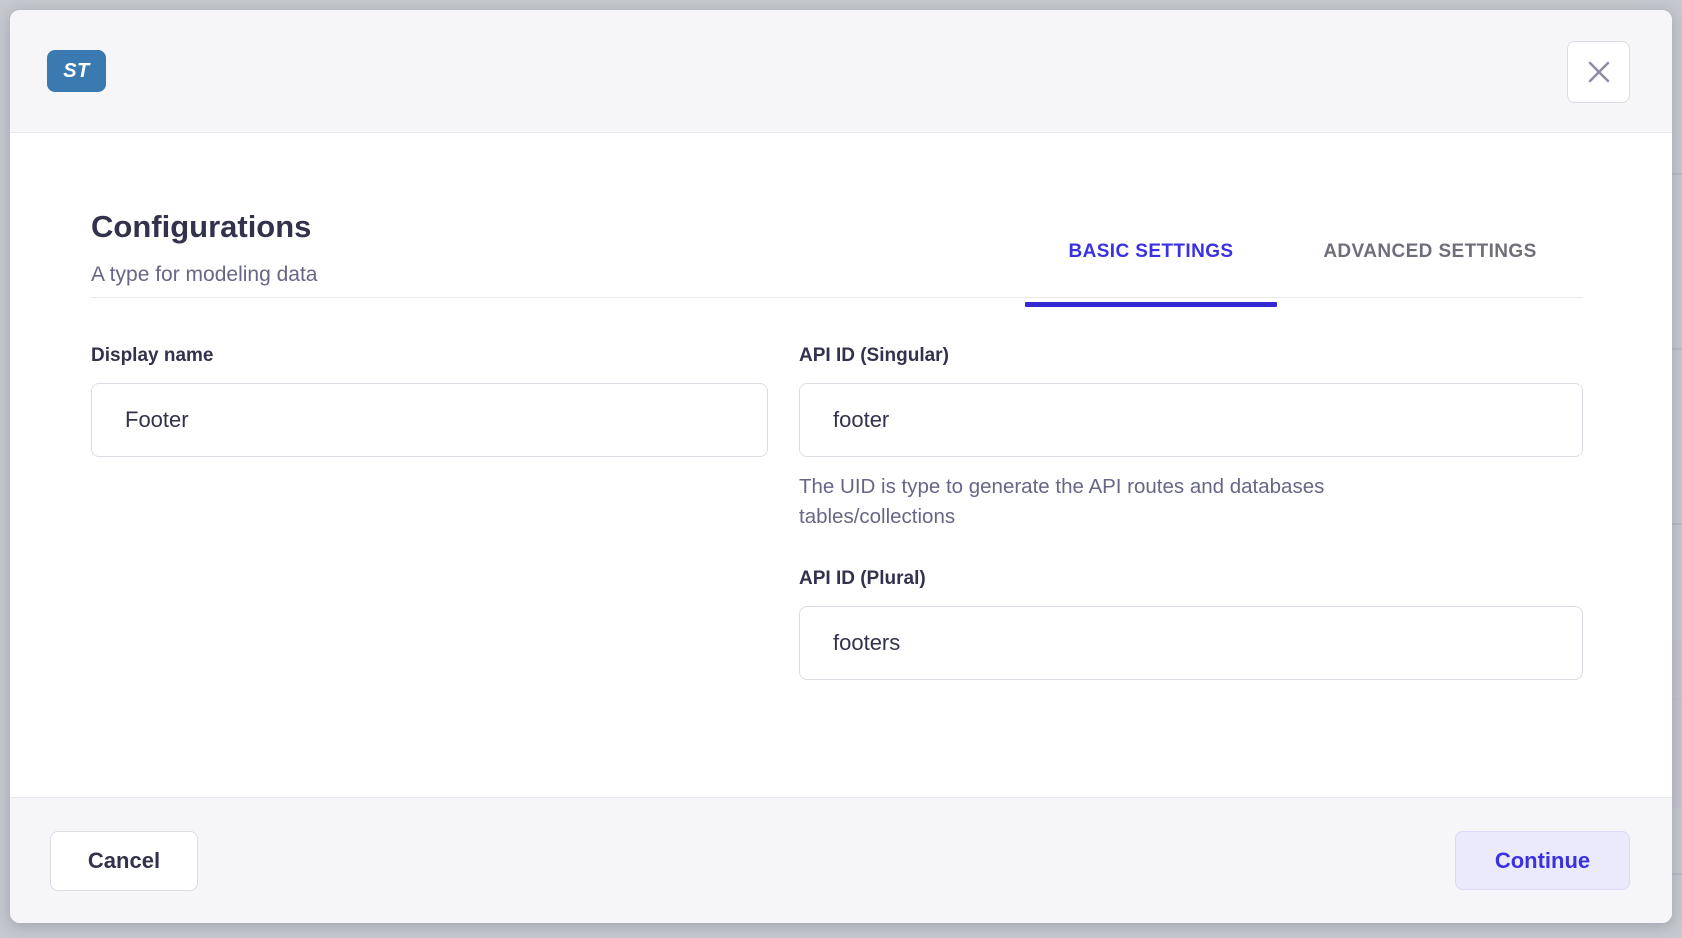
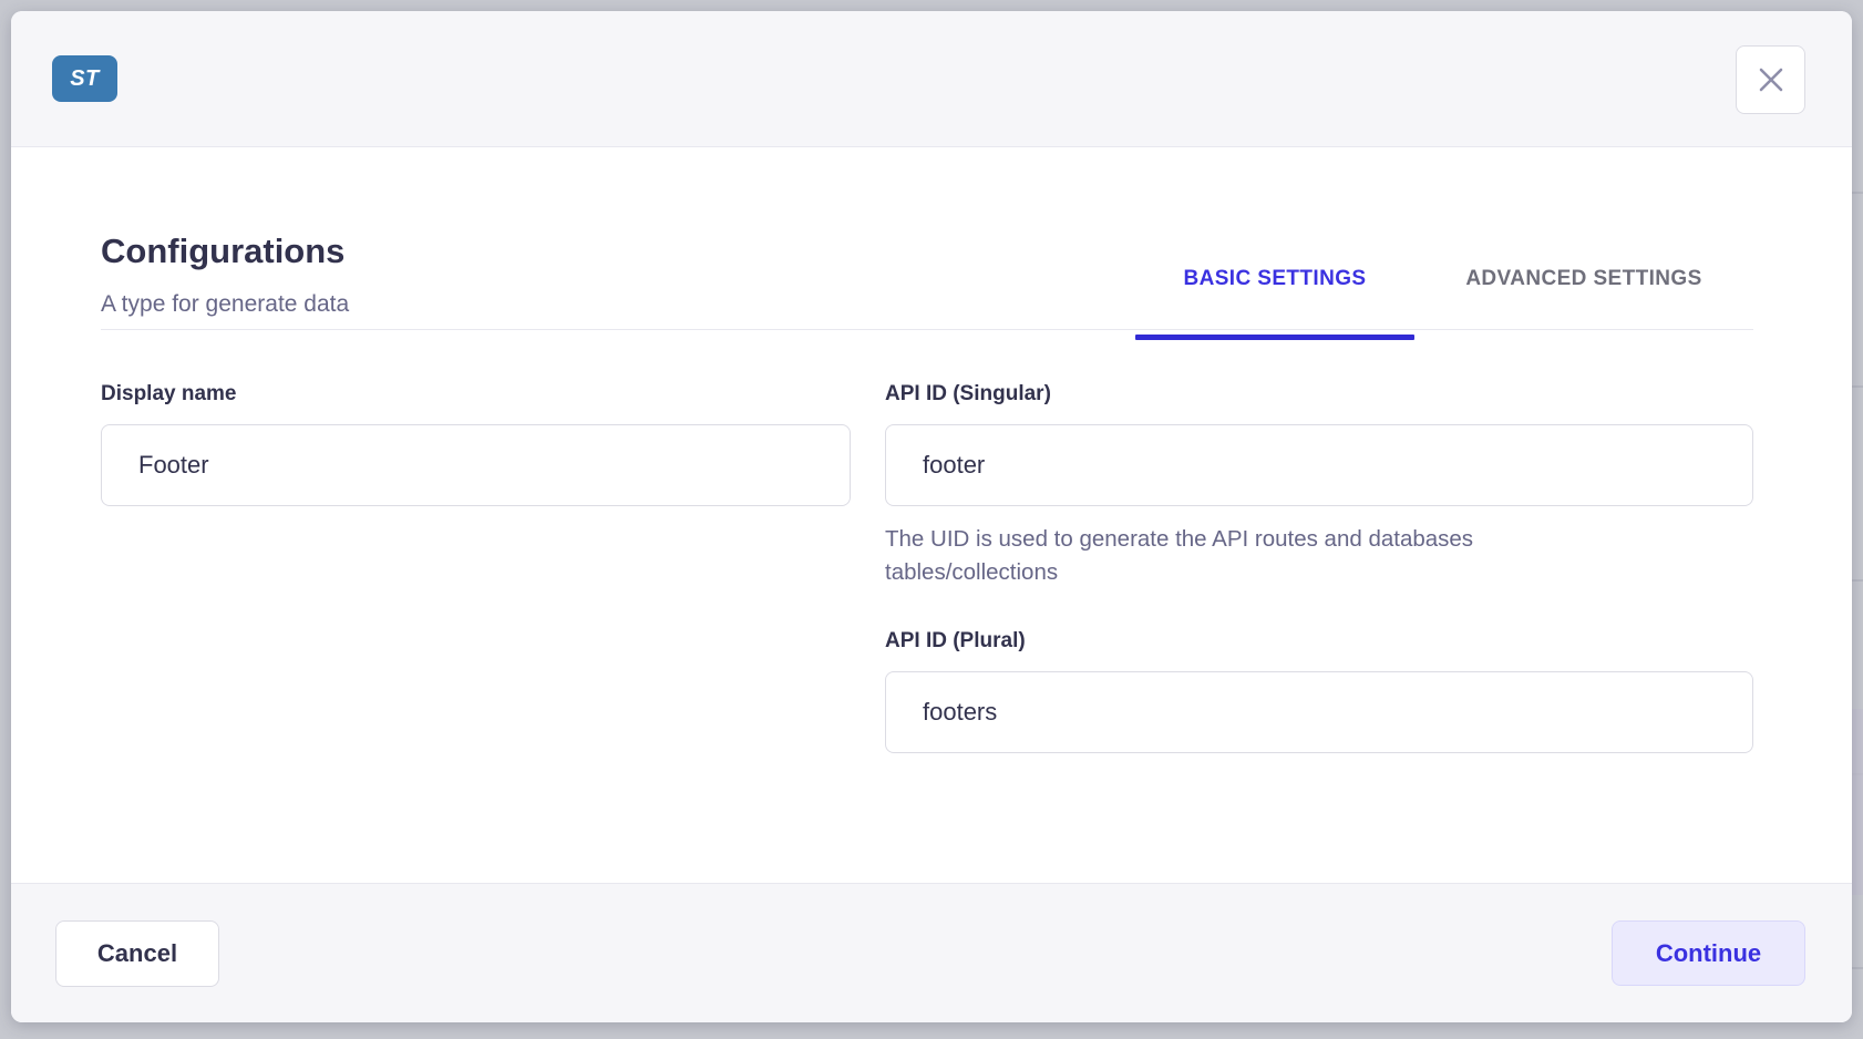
  ST
  Configurations
- A type for modeling data
+ A type for generate data
  BASIC SETTINGS
  ADVANCED SETTINGS
  Display name
  Footer
  API ID (Singular)
  footer
- The UID is type to generate the API routes and databases tables/collections
+ The UID is used to generate the API routes and databases tables/collections
  API ID (Plural)
  footers
  Cancel
  Continue
